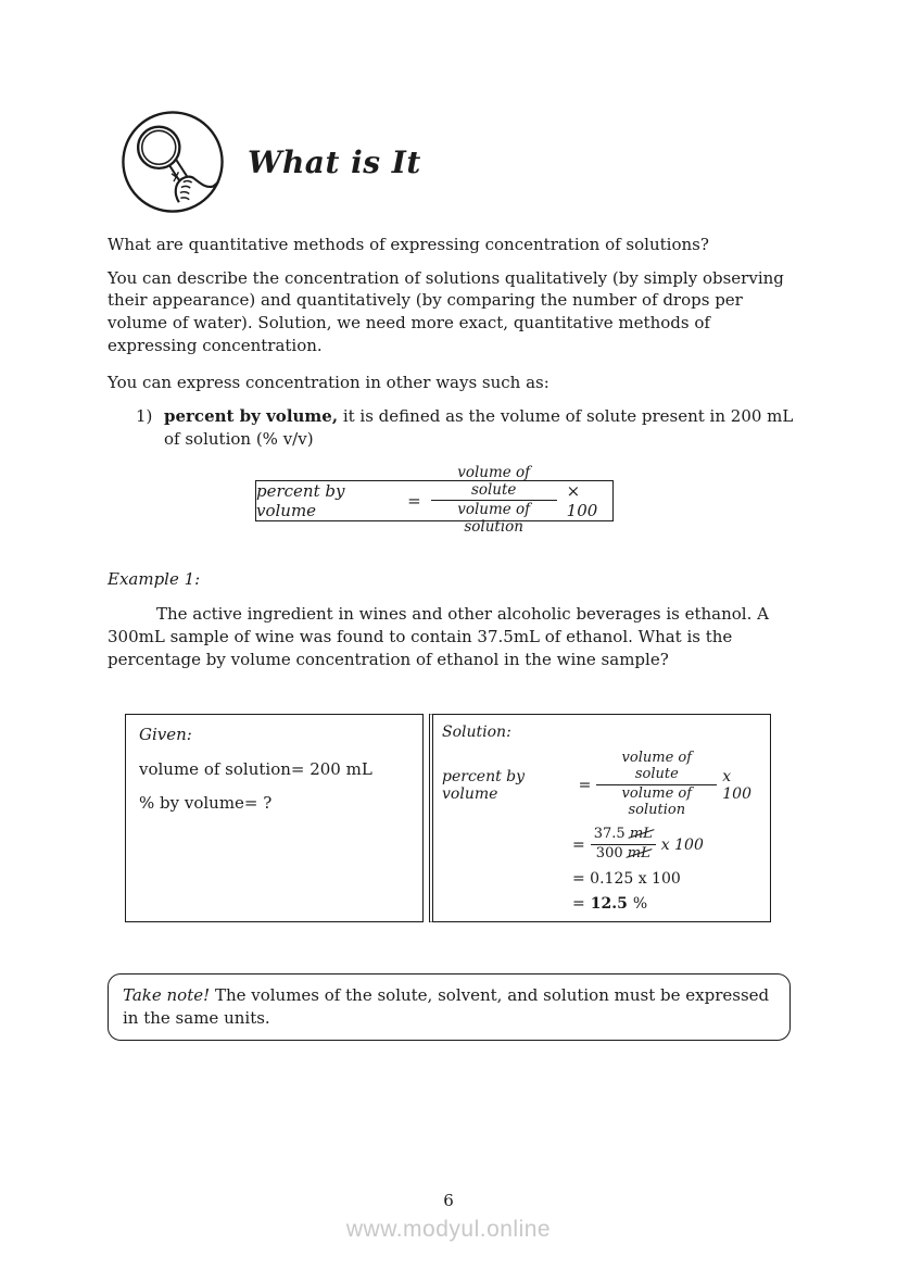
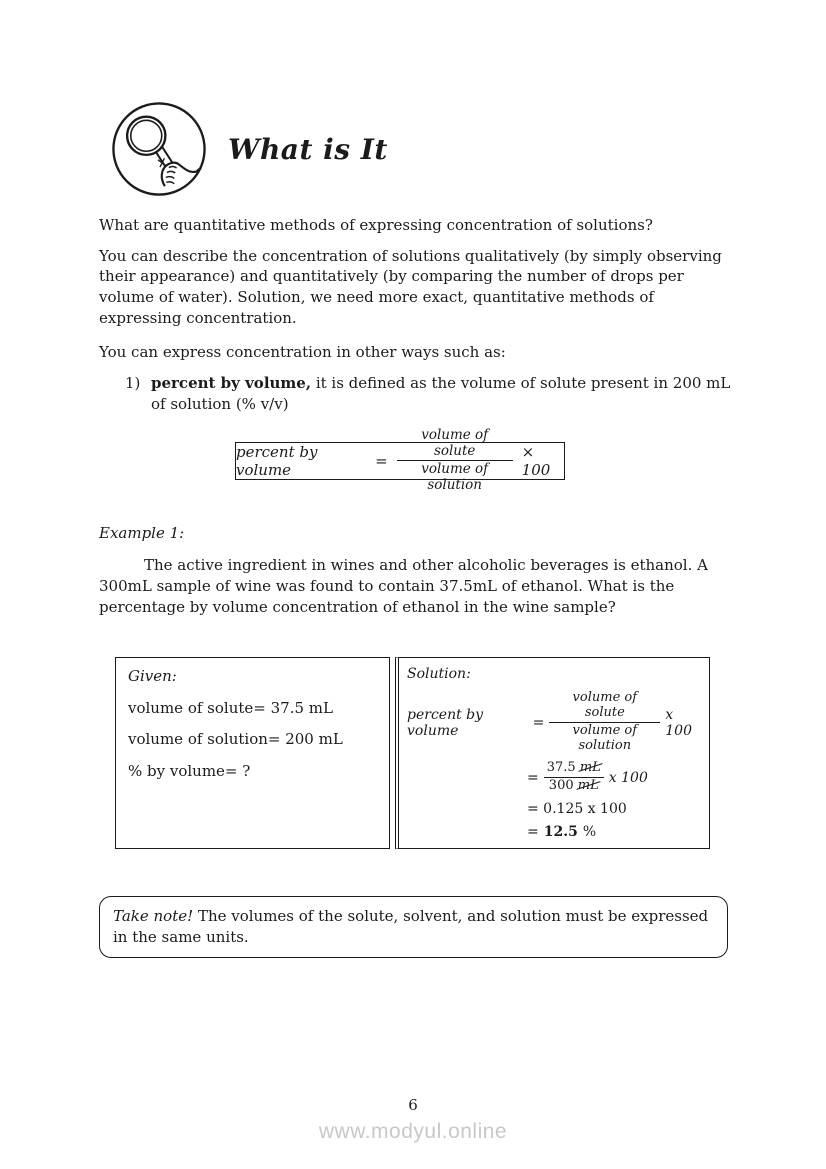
  What is It
  What are quantitative methods of expressing concentration of solutions?
  You can describe the concentration of solutions qualitatively (by simply observing their appearance) and quantitatively (by comparing the number of drops per volume of water). Solution, we need more exact, quantitative methods of expressing concentration.
  You can express concentration in other ways such as:
  1)
  percent by volume, it is defined as the volume of solute present in 200 mL of solution (% v/v)
  percent by volume
  =
  volume of solute
  volume of solution
  × 100
  Example 1:
  The active ingredient in wines and other alcoholic beverages is ethanol. A 300mL sample of wine was found to contain 37.5mL of ethanol. What is the percentage by volume concentration of ethanol in the wine sample?
  Given:
+ volume of solute= 37.5 mL
  volume of solution= 200 mL
  % by volume= ?
  Solution:
  percent by volume
  =
  volume of solute
  volume of solution
  x 100
  =
  37.5 mL
  300 mL
  x 100
  = 0.125 x 100
  =
  12.5
  %
  Take note! The volumes of the solute, solvent, and solution must be expressed in the same units.
  6
  www.modyul.online
